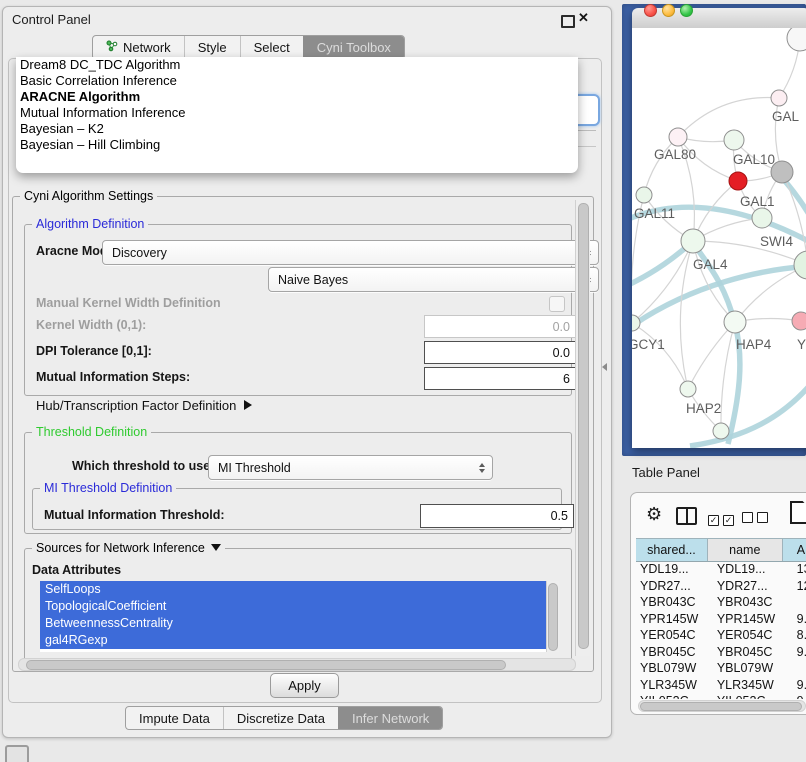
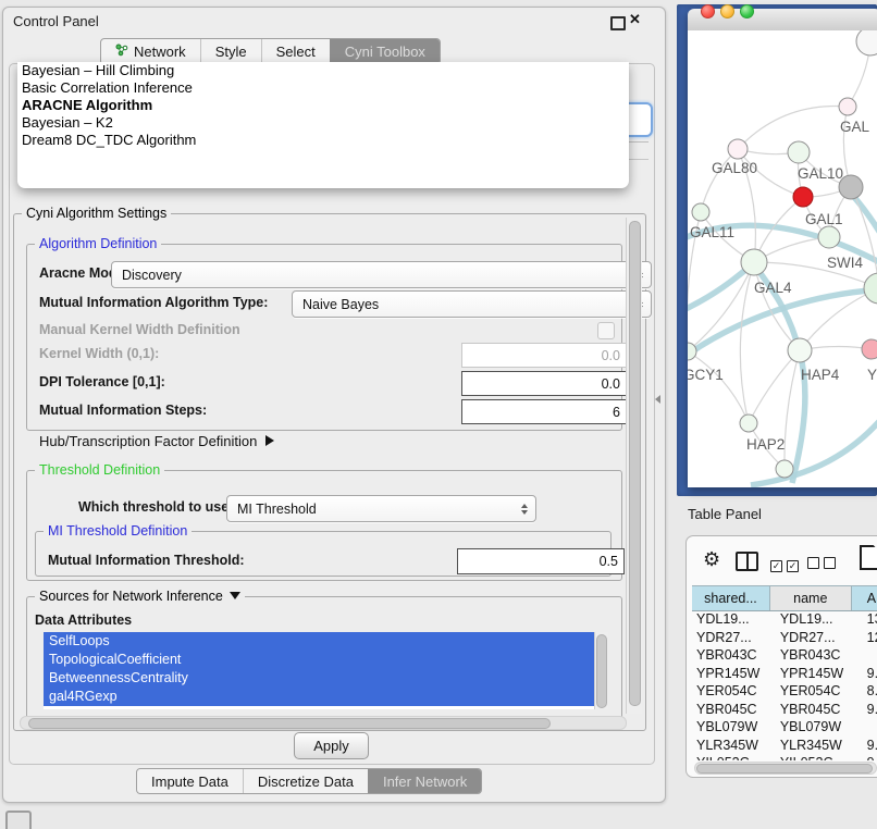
  Control Panel
  ✕
  Network
  Style
  Select
  Cyni Toolbox
  Cyni Algorithm Settings
  Algorithm Definition
  Aracne Mo
  Discovery
+ Mutual Information Algorithm Type:
  Naive Bayes
  Manual Kernel Width Definition
  Kernel Width (0,1):
  0.0
  DPI Tolerance [0,1]:
  0.0
  Mutual Information Steps:
  6
  Hub/Transcription Factor Definition
  Threshold Definition
  Which threshold to use
  MI Threshold
  MI Threshold Definition
  Mutual Information Threshold:
  0.5
  Sources for Network Inference
  Data Attributes
  SelfLoops
  TopologicalCoefficient
  BetweennessCentrality
  gal4RGexp
  Apply
  Impute Data
  Discretize Data
  Infer Network
- Dream8 DC_TDC Algorithm
+ Bayesian – Hill Climbing
  Basic Correlation Inference
  ARACNE Algorithm
- Mutual Information Inference
  Bayesian – K2
- Bayesian – Hill Climbing
+ Dream8 DC_TDC Algorithm
  GAL
  GAL80
  GAL10
  GAL1
  GAL11
  SWI4
  GAL4
  GCY1
  HAP4
  Y
  HAP2
  Table Panel
  ⚙
  ✓ ✓
  shared...
  name
  A
  YDL19...
  YDL19...
  YDR27...
  YDR27...
  YBR043C
  YBR043C
  YPR145W
  YPR145W
  9.
  YER054C
  YER054C
  8.
  YBR045C
  YBR045C
  9.
  YBL079W
  YBL079W
  YLR345W
  YLR345W
  9.
